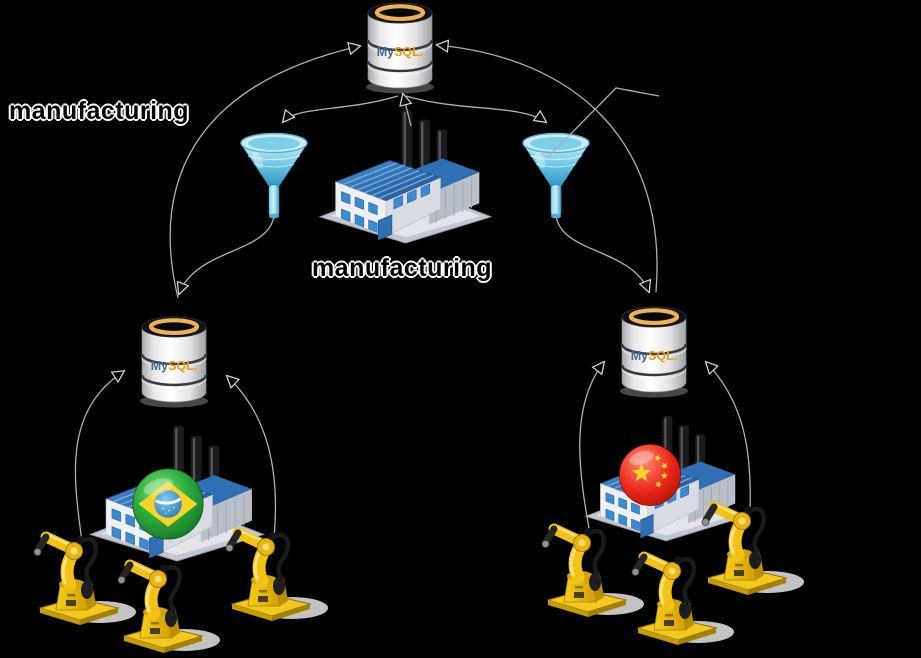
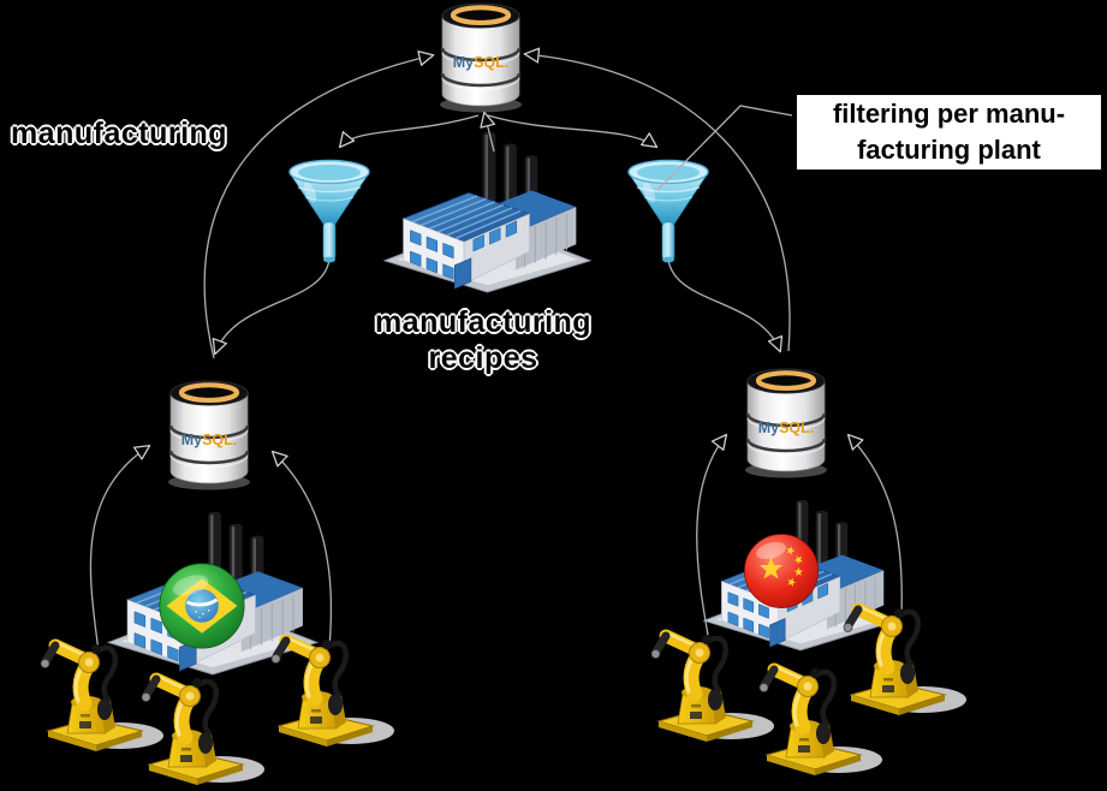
  manufacturing
  manufacturing
+ recipes
+ filtering per manu-
+ facturing plant
